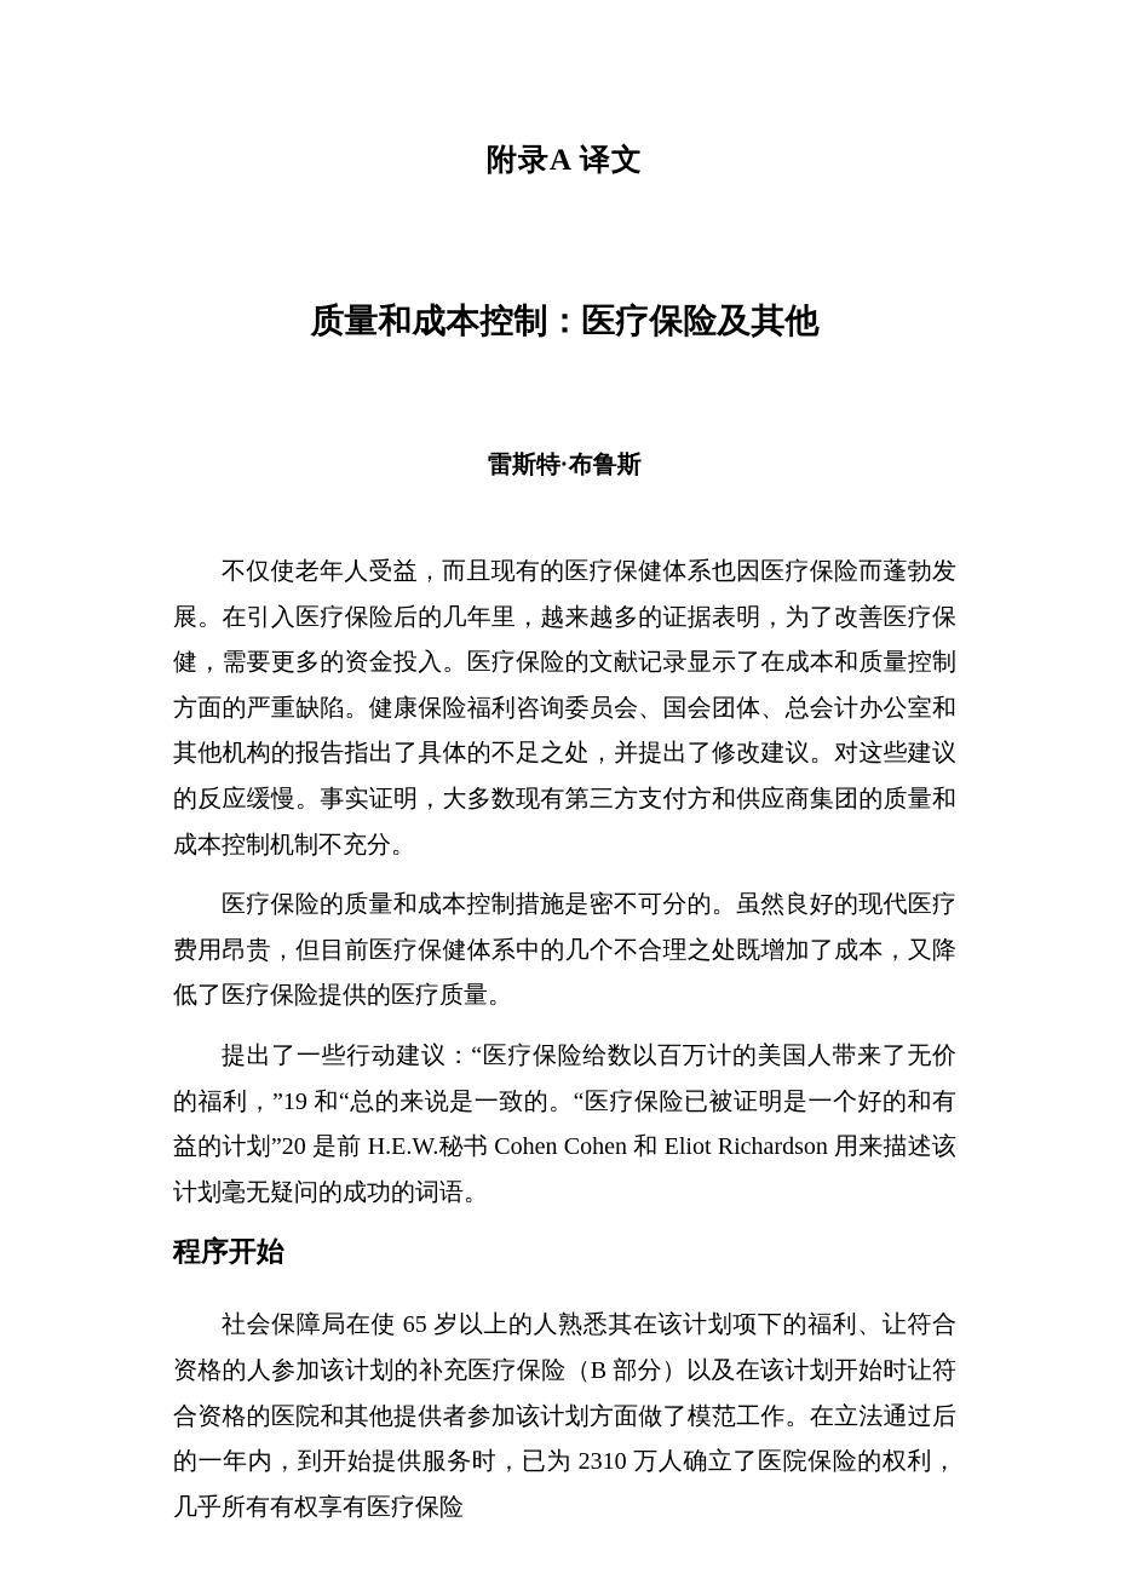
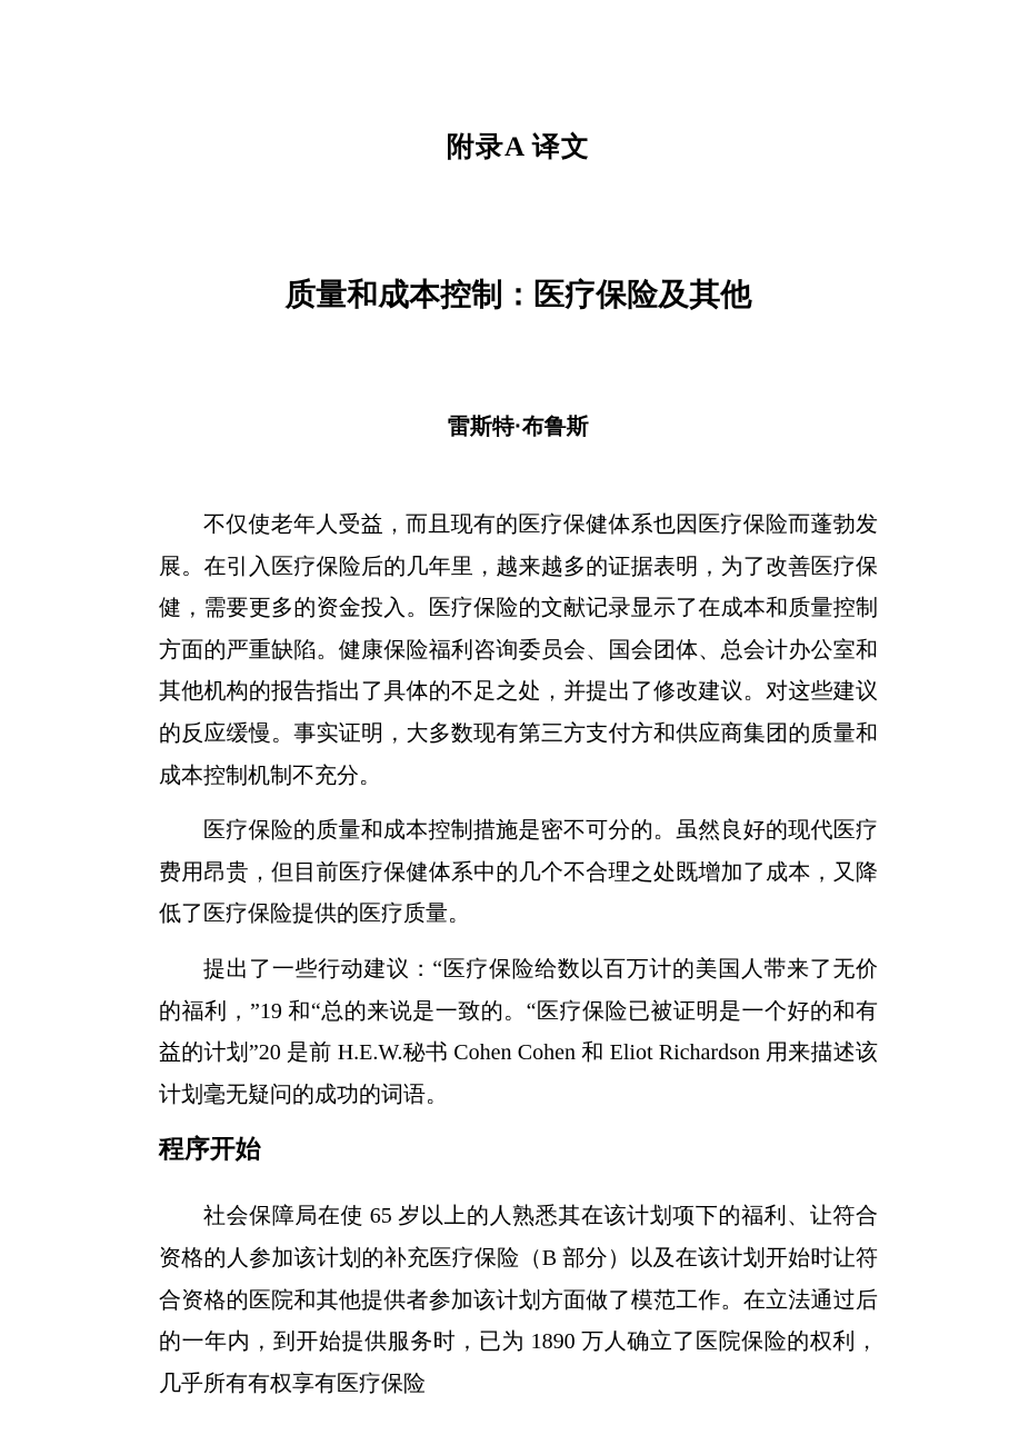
  附录A 译文
  质量和成本控制：医疗保险及其他
  雷斯特·布鲁斯
  不仅使老年人受益，而且现有的医疗保健体系也因医疗保险而蓬勃发展。在引入医疗保险后的几年里，越来越多的证据表明，为了改善医疗保健，需要更多的资金投入。医疗保险的文献记录显示了在成本和质量控制方面的严重缺陷。健康保险福利咨询委员会、国会团体、总会计办公室和其他机构的报告指出了具体的不足之处，并提出了修改建议。对这些建议的反应缓慢。事实证明，大多数现有第三方支付方和供应商集团的质量和成本控制机制不充分。
  医疗保险的质量和成本控制措施是密不可分的。虽然良好的现代医疗费用昂贵，但目前医疗保健体系中的几个不合理之处既增加了成本，又降低了医疗保险提供的医疗质量。
  提出了一些行动建议：“医疗保险给数以百万计的美国人带来了无价的福利，”19 和“总的来说是一致的。“医疗保险已被证明是一个好的和有益的计划”20 是前 H.E.W.秘书 Cohen Cohen 和 Eliot Richardson 用来描述该计划毫无疑问的成功的词语。
  程序开始
- 社会保障局在使 65 岁以上的人熟悉其在该计划项下的福利、让符合资格的人参加该计划的补充医疗保险（B 部分）以及在该计划开始时让符合资格的医院和其他提供者参加该计划方面做了模范工作。在立法通过后的一年内，到开始提供服务时，已为 2310 万人确立了医院保险的权利，几乎所有有权享有医疗保险
+ 社会保障局在使 65 岁以上的人熟悉其在该计划项下的福利、让符合资格的人参加该计划的补充医疗保险（B 部分）以及在该计划开始时让符合资格的医院和其他提供者参加该计划方面做了模范工作。在立法通过后的一年内，到开始提供服务时，已为 1890 万人确立了医院保险的权利，几乎所有有权享有医疗保险
